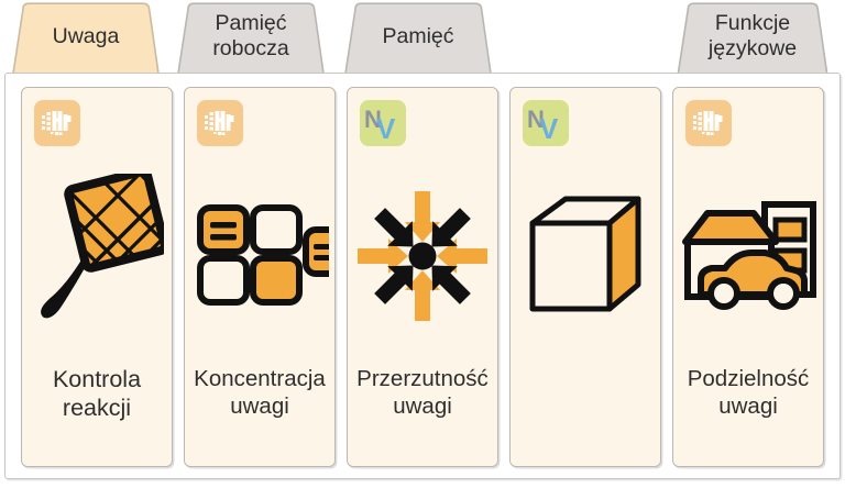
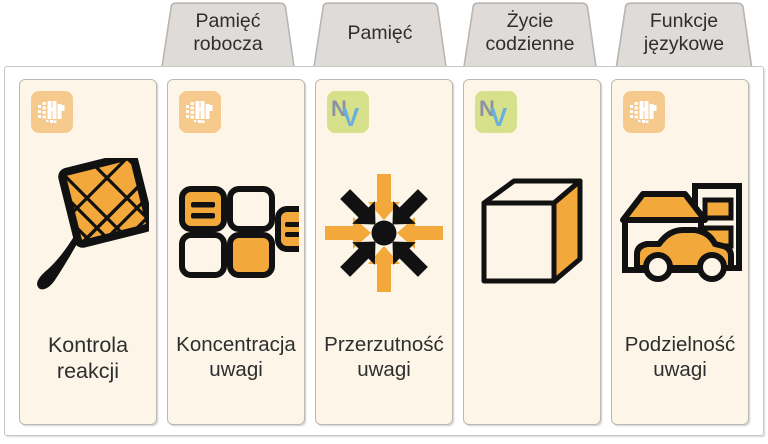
- Uwaga
  Pamięć
  robocza
  Pamięć
+ Życie
+ codzienne
  Funkcje
  językowe
  Kontrola
  reakcji
  Koncentracja
  uwagi
  N
  V
  Przerzutność
  uwagi
  N
  V
  Podzielność
  uwagi
